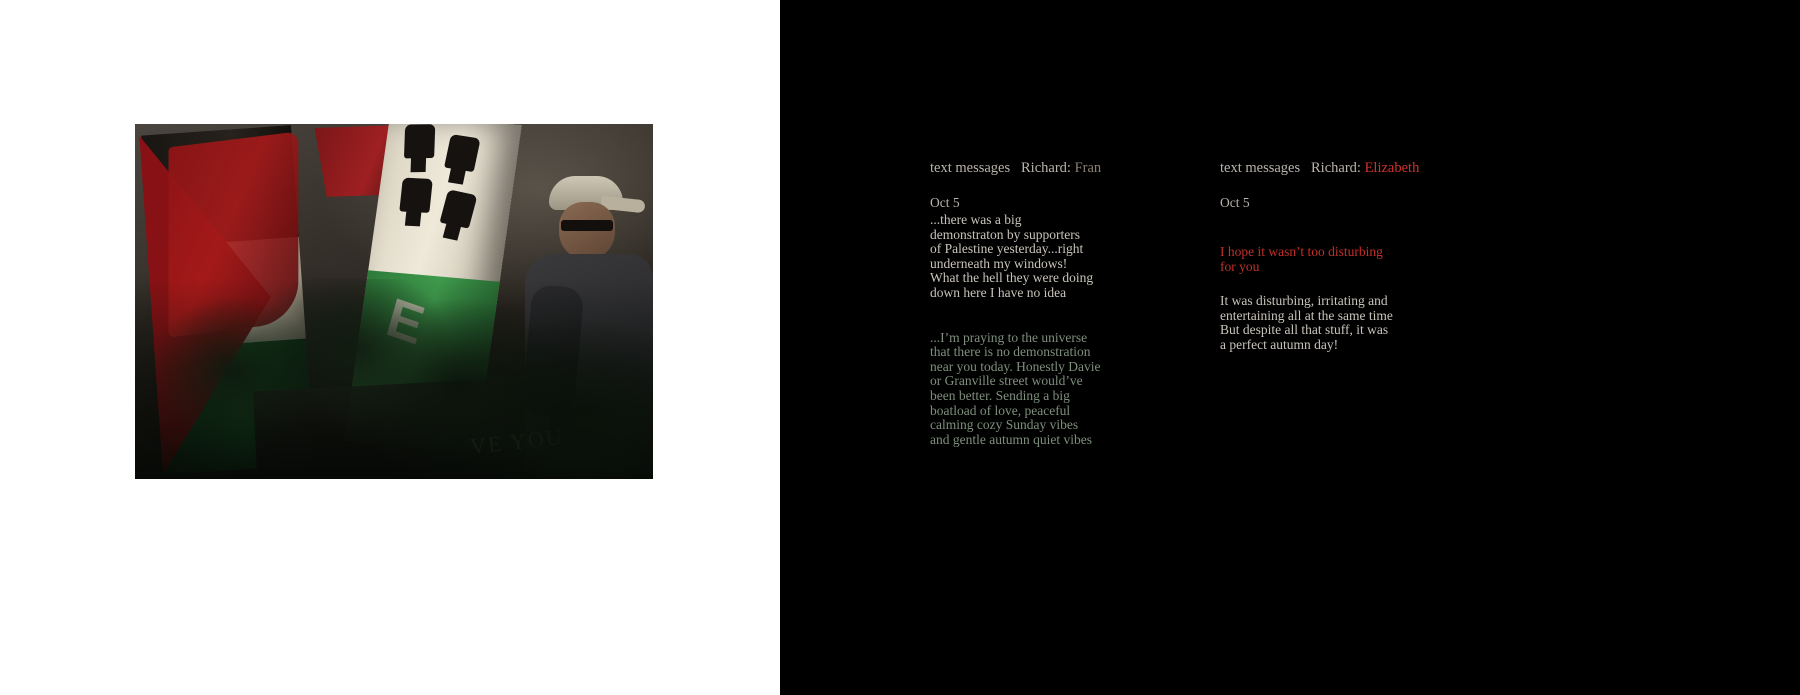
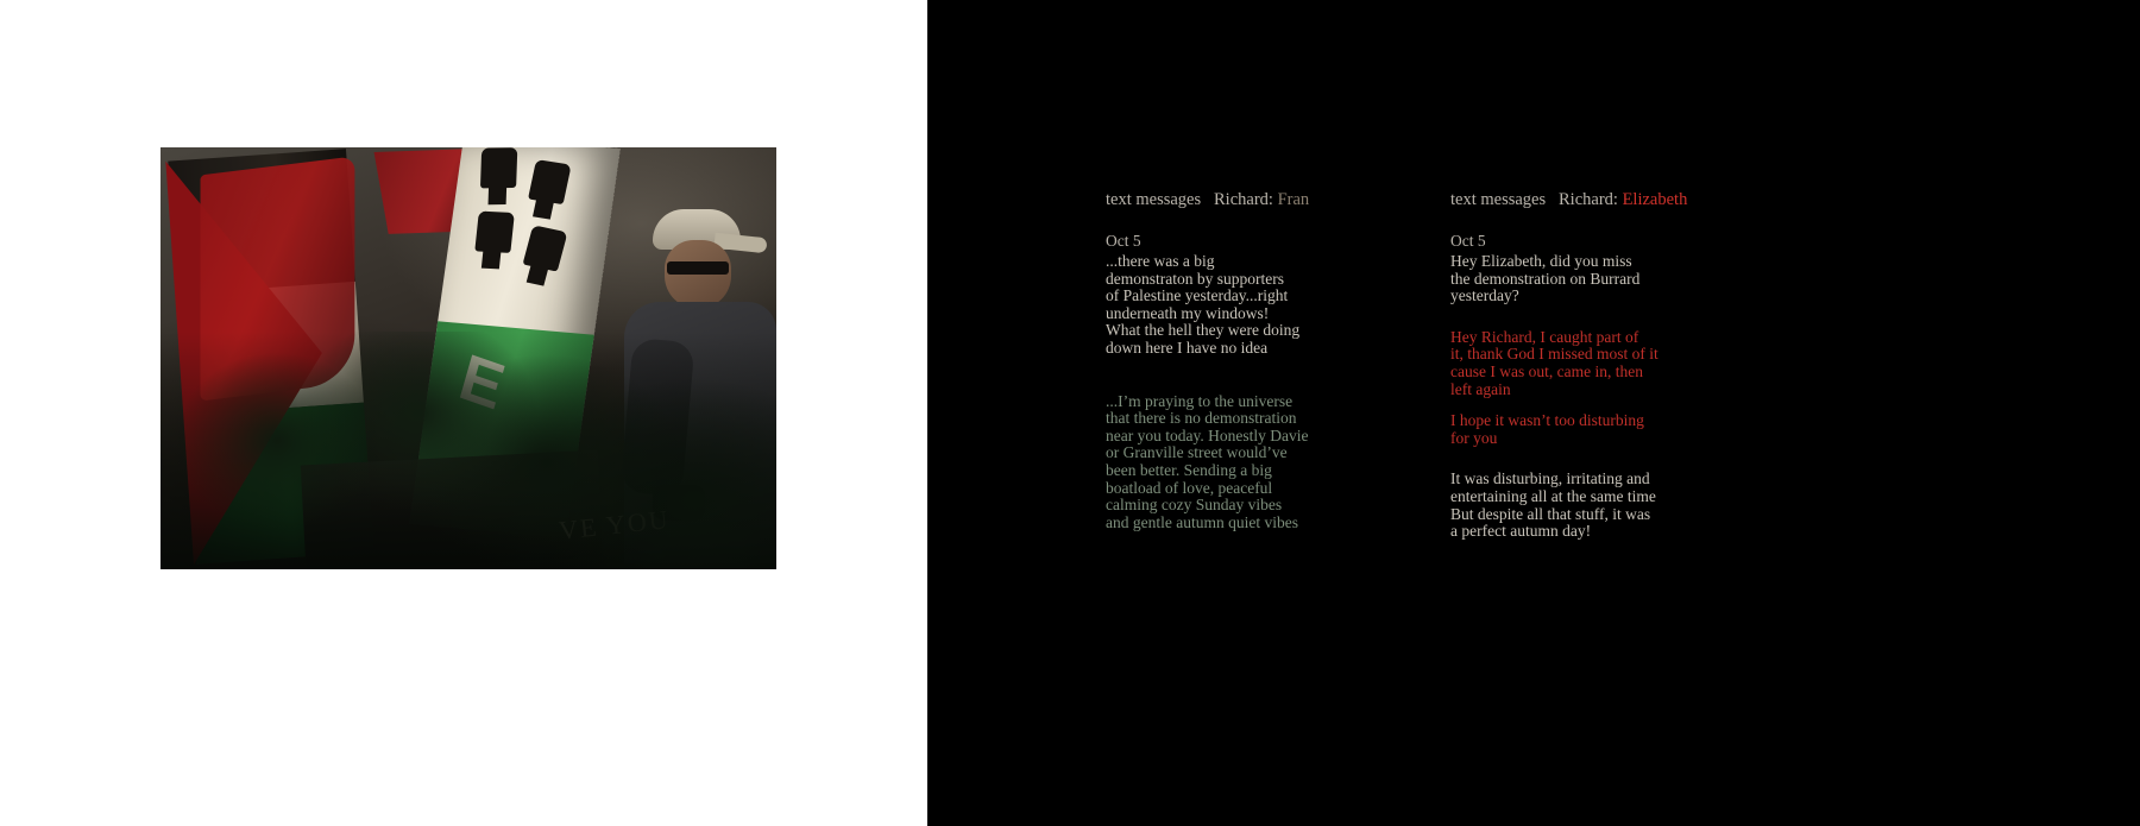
  text messages Richard: Fran
  Oct 5
  ...there was a big
  demonstraton by supporters
  of Palestine yesterday...right
  underneath my windows!
  What the hell they were doing
  down here I have no idea
  ...I’m praying to the universe
  that there is no demonstration
  near you today. Honestly Davie
  or Granville street would’ve
  been better. Sending a big
  boatload of love, peaceful
  calming cozy Sunday vibes
  and gentle autumn quiet vibes
  text messages Richard: Elizabeth
  Oct 5
+ Hey Elizabeth, did you miss
+ the demonstration on Burrard
+ yesterday?
+ Hey Richard, I caught part of
+ it, thank God I missed most of it
+ cause I was out, came in, then
+ left again
  I hope it wasn’t too disturbing
  for you
  It was disturbing, irritating and
  entertaining all at the same time
  But despite all that stuff, it was
  a perfect autumn day!
